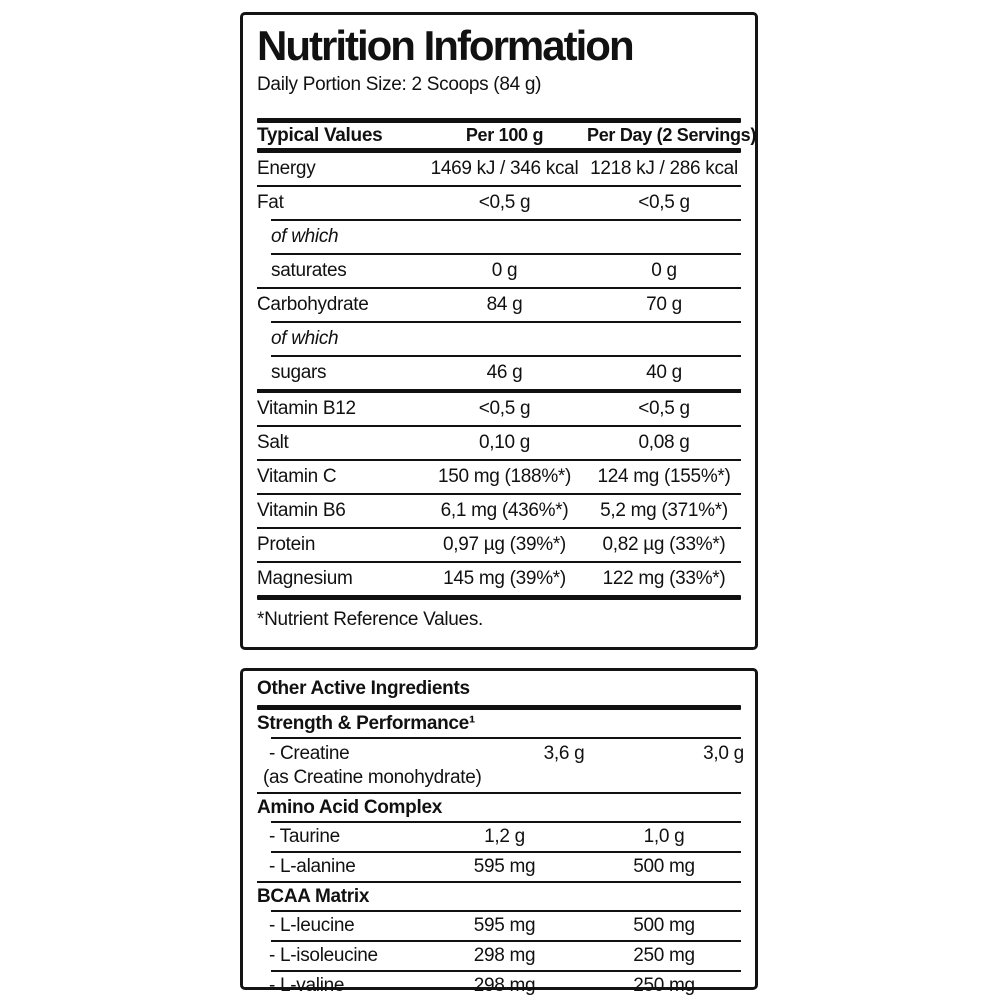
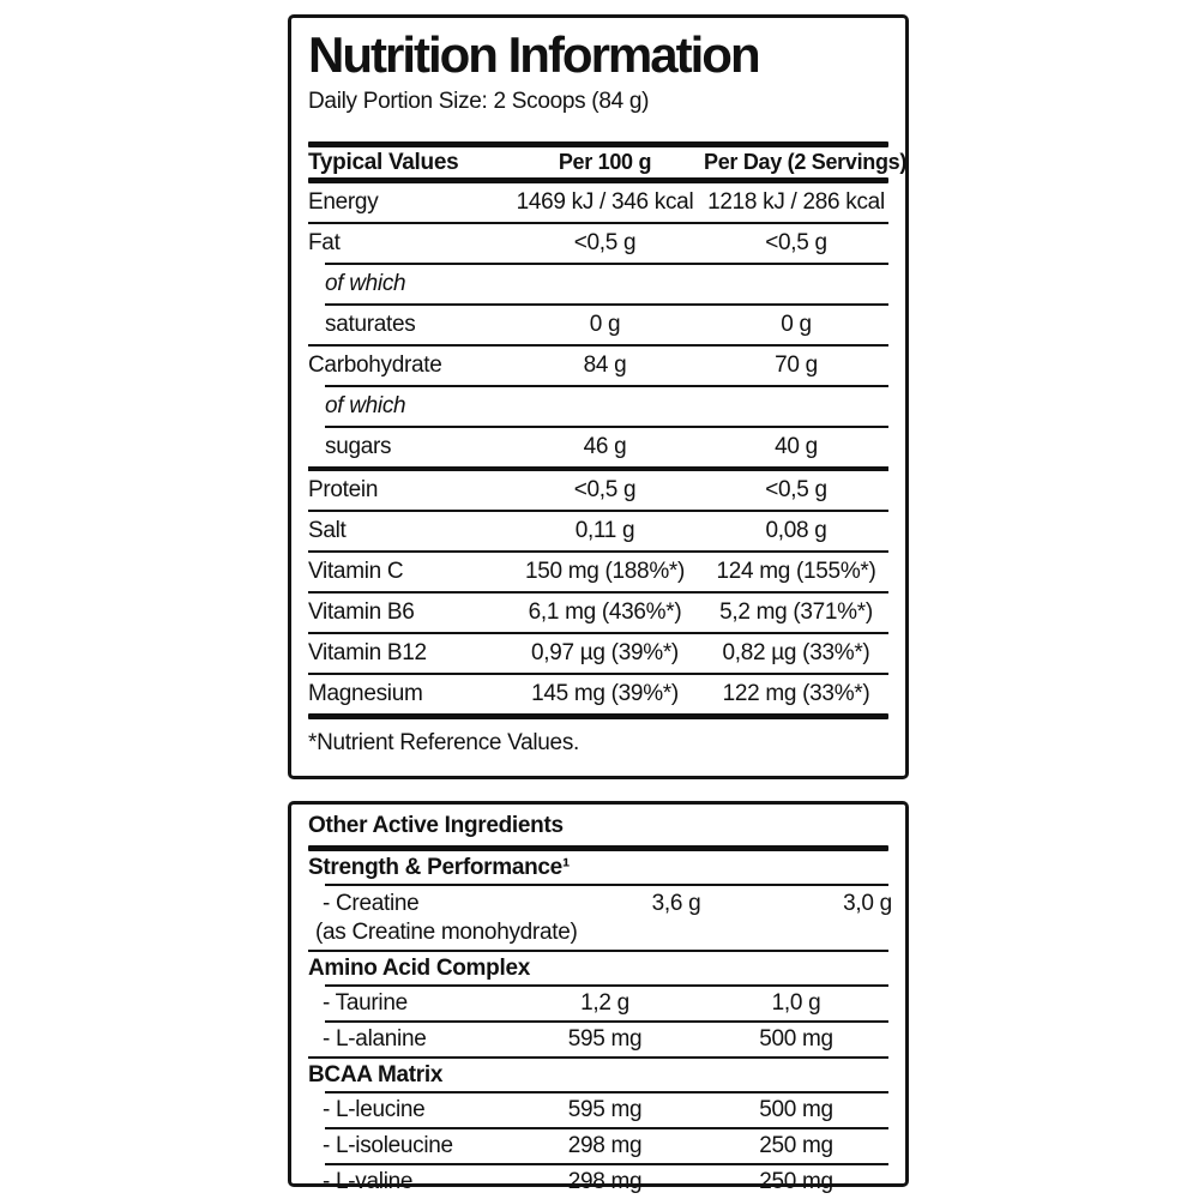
  Nutrition Information
  Daily Portion Size: 2 Scoops (84 g)
  Typical Values
  Per 100 g
  Per Day (2 Servings)
  Energy
  1469 kJ / 346 kcal
  1218 kJ / 286 kcal
  Fat
  <0,5 g
  <0,5 g
  of which
  saturates
  0 g
  0 g
  Carbohydrate
  84 g
  70 g
  of which
  sugars
  46 g
  40 g
- Vitamin B12
+ Protein
  <0,5 g
  <0,5 g
  Salt
- 0,10 g
+ 0,11 g
  0,08 g
  Vitamin C
  150 mg (188%*)
  124 mg (155%*)
  Vitamin B6
  6,1 mg (436%*)
  5,2 mg (371%*)
- Protein
+ Vitamin B12
  0,97 µg (39%*)
  0,82 µg (33%*)
  Magnesium
  145 mg (39%*)
  122 mg (33%*)
  *Nutrient Reference Values.
  Other Active Ingredients
  Strength & Performance¹
  - Creatine
  (as Creatine monohydrate)
  3,6 g
  3,0 g
  Amino Acid Complex
  - Taurine
  1,2 g
  1,0 g
  - L-alanine
  595 mg
  500 mg
  BCAA Matrix
  - L-leucine
  595 mg
  500 mg
  - L-isoleucine
  298 mg
  250 mg
  - L-valine
  298 mg
  250 mg
